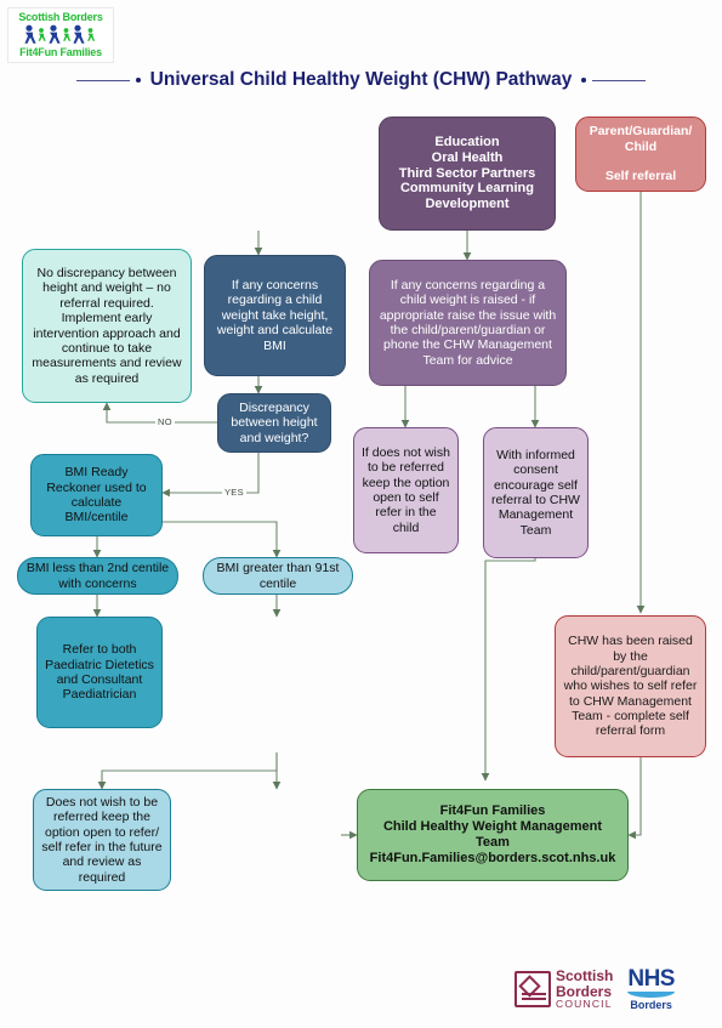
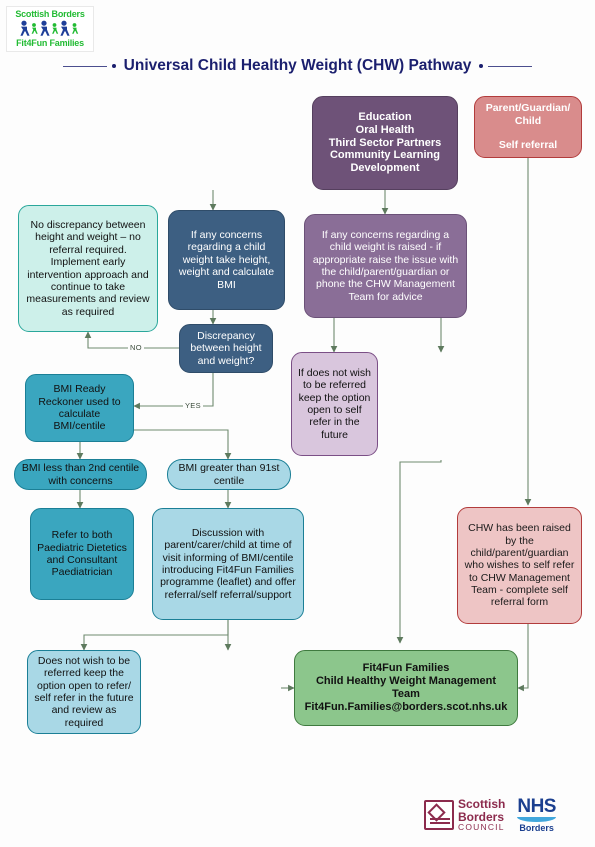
  Scottish Borders
  Fit4Fun Families
  Universal Child Healthy Weight (CHW) Pathway
  Education
  Oral Health
  Third Sector Partners
  Community Learning
  Development
  Parent/Guardian/
  Child
  Self referral
  No discrepancy between height and weight – no referral required.
  Implement early intervention approach and continue to take measurements and review as required
  If any concerns regarding a child weight take height, weight and calculate BMI
  If any concerns regarding a child weight is raised - if appropriate raise the issue with the child/parent/guardian or phone the CHW Management Team for advice
  Discrepancy between height and weight?
  NO
  YES
- If does not wish to be referred keep the option open to self refer in the child
+ If does not wish to be referred keep the option open to self refer in the future
- With informed consent encourage self referral to CHW Management Team
  BMI Ready Reckoner used to calculate BMI/centile
  BMI less than 2nd centile with concerns
  BMI greater than 91st centile
  Refer to both Paediatric Dietetics and Consultant Paediatrician
+ Discussion with parent/carer/child at time of visit informing of BMI/centile introducing Fit4Fun Families programme (leaflet) and offer referral/self referral/support
  CHW has been raised by the child/parent/guardian who wishes to self refer to CHW Management Team - complete self referral form
  Does not wish to be referred keep the option open to refer/ self refer in the future and review as required
  Fit4Fun Families
  Child Healthy Weight Management Team
  Fit4Fun.Families@borders.scot.nhs.uk
  Scottish
  Borders
  COUNCIL
  NHS
  Borders
